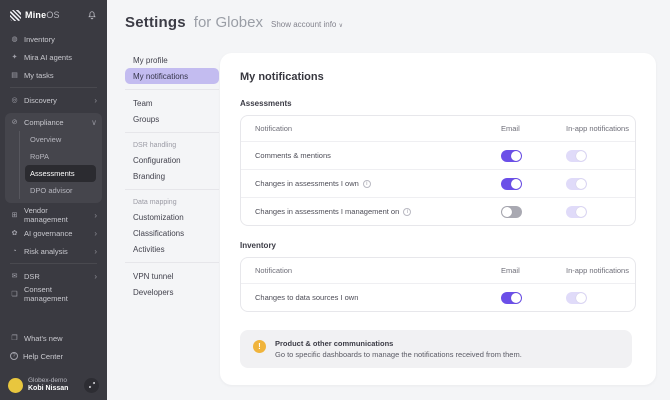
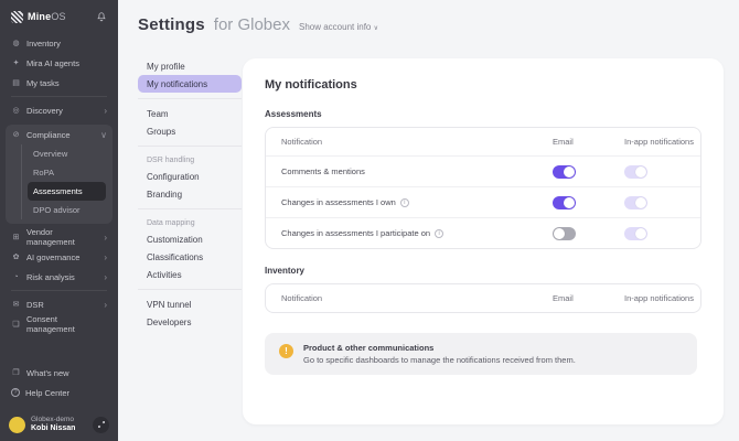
  MineOS
  Inventory
  Mira AI agents
  My tasks
  Discovery
  ›
  Compliance
  ∨
  Overview
  RoPA
  Assessments
  DPO advisor
  Vendor management
  ›
  AI governance
  ›
  Risk analysis
  ›
  DSR
  ›
  Consent management
  What's new
  Help Center
  Settings
  for Globex
  Show account info
  My profile
  My notifications
  Team
  Groups
  Configuration
  Branding
  Customization
  Classifications
  Activities
  VPN tunnel
  Developers
  My notifications
  Assessments
  Notification
  Email
  In-app notifications
  Comments & mentions
  Changes in assessments I own
- Changes in assessments I management on
+ Changes in assessments I participate on
  Inventory
  Notification
  Email
  In-app notifications
- Changes to data sources I own
  !
  Product & other communications
  Go to specific dashboards to manage the notifications received from them.
